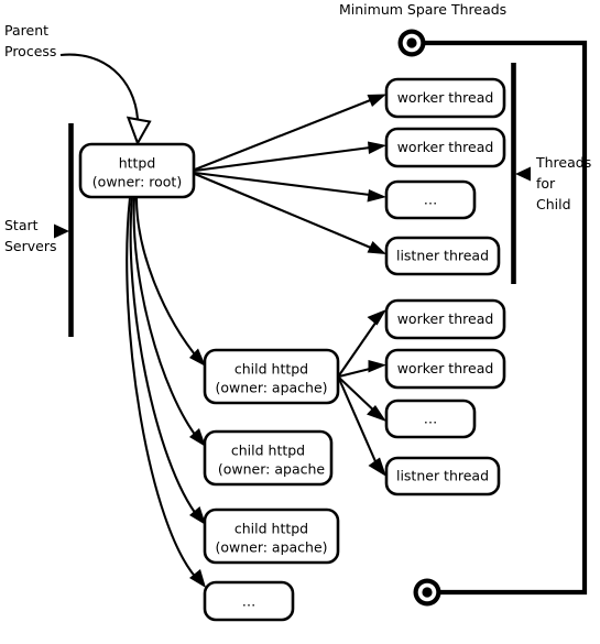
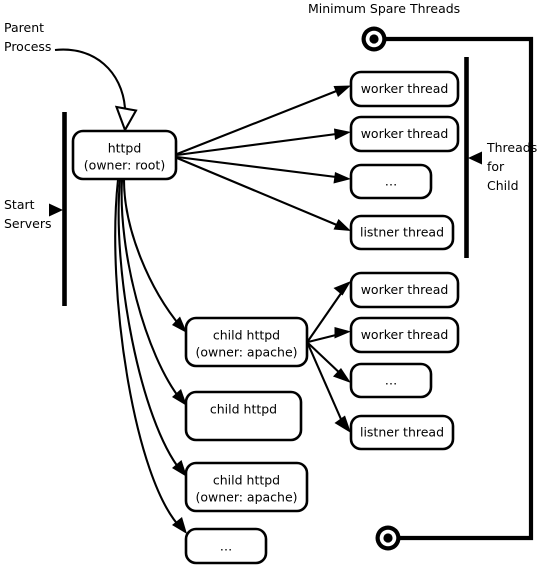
  httpd
  (owner: root)
  child httpd
  (owner: apache)
  child httpd
- (owner: apache
  child httpd
  (owner: apache)
  …
  worker thread
  worker thread
  …
  listner thread
  worker thread
  worker thread
  …
  listner thread
  Parent
  Process
  Start
  Servers
  Minimum Spare Threads
  Threads
  for
  Child
